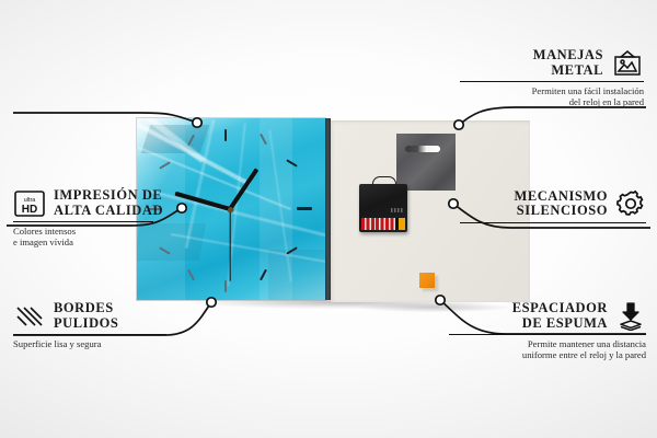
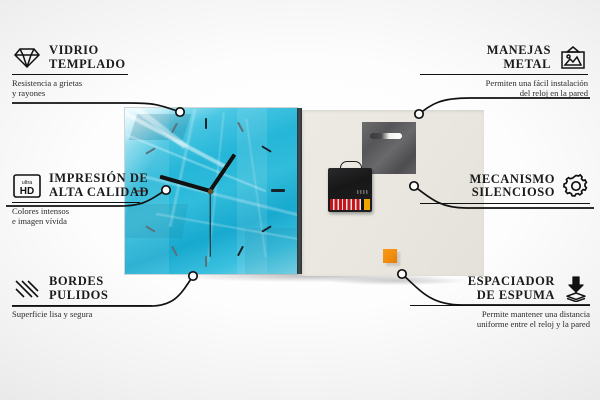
+ VIDRIO
+ TEMPLADO
+ Resistencia a grietas
+ y rayones
  HD
  IMPRESIÓN DE
  ALTA CALIDAD
  Colores intensos
  e imagen vívida
  BORDES
  PULIDOS
  Superficie lisa y segura
  MANEJAS
  METAL
  Permiten una fácil instalación
  del reloj en la pared
  MECANISMO
  SILENCIOSO
  ESPACIADOR
  DE ESPUMA
  Permite mantener una distancia
  uniforme entre el reloj y la pared
